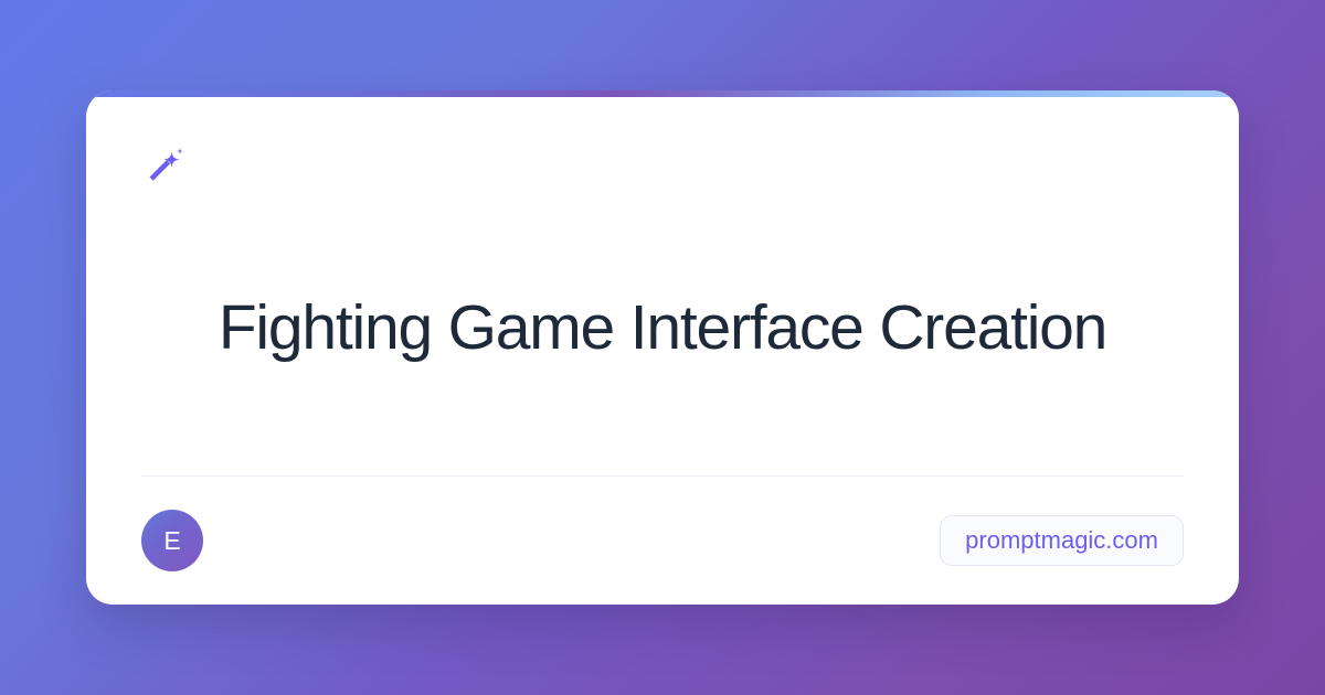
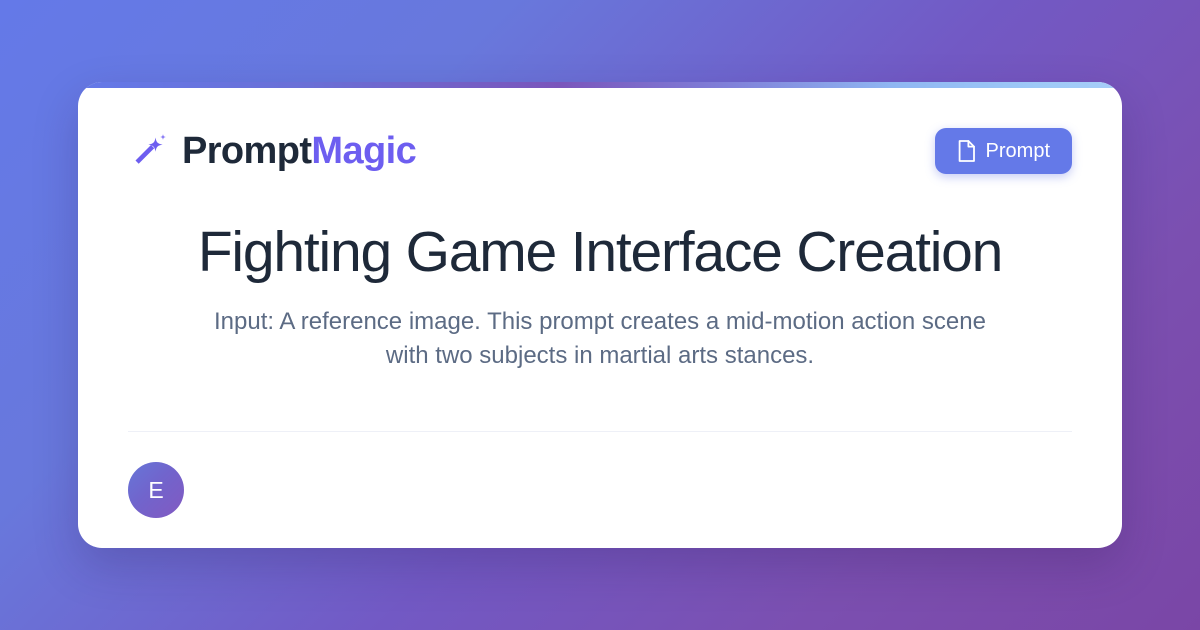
+ PromptMagic
+ Prompt
  Fighting Game Interface Creation
+ Input: A reference image. This prompt creates a mid-motion action scene with two subjects in martial arts stances.
  E
- promptmagic.com
